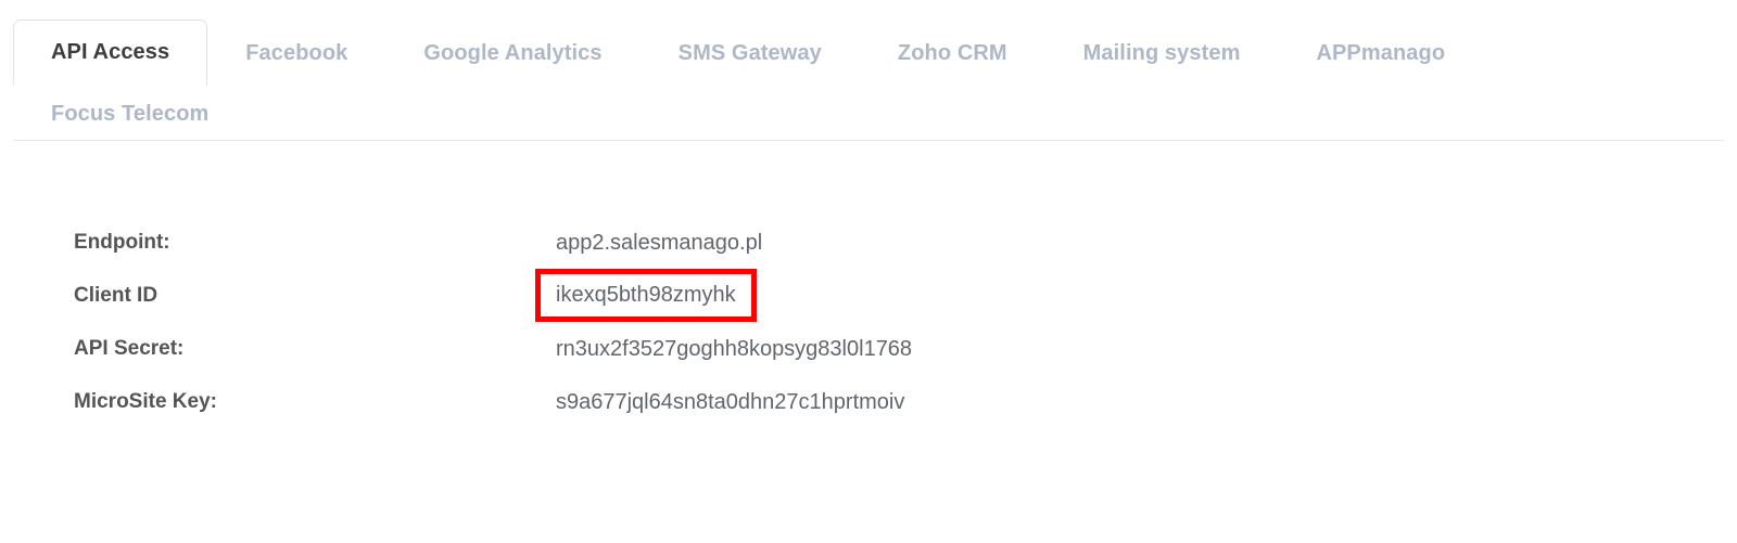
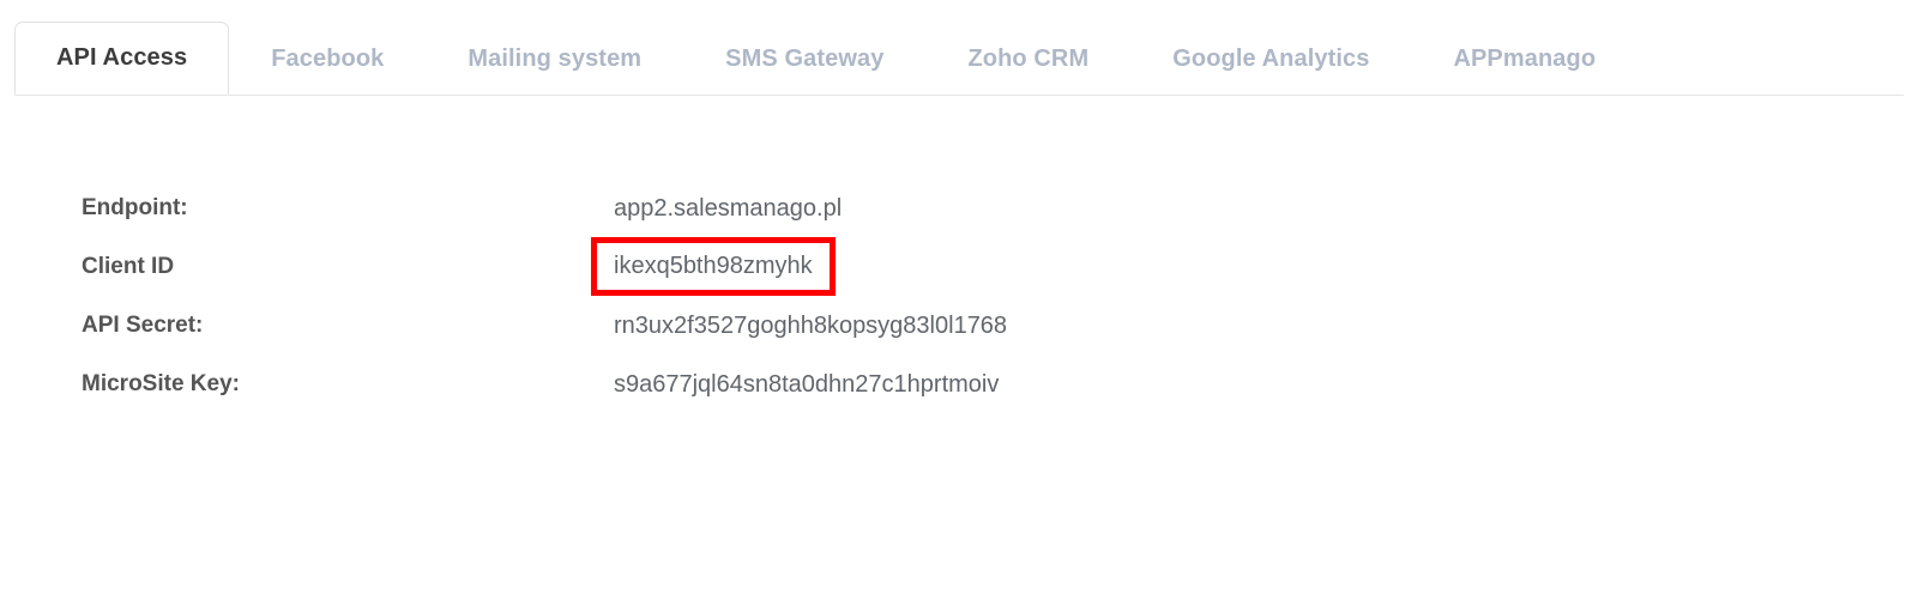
  API Access
  Facebook
- Google Analytics
+ Mailing system
  SMS Gateway
  Zoho CRM
- Mailing system
+ Google Analytics
  APPmanago
- Focus Telecom
  Endpoint:
  app2.salesmanago.pl
  Client ID
  ikexq5bth98zmyhk
  API Secret:
  rn3ux2f3527goghh8kopsyg83l0l1768
  MicroSite Key:
  s9a677jql64sn8ta0dhn27c1hprtmoiv
